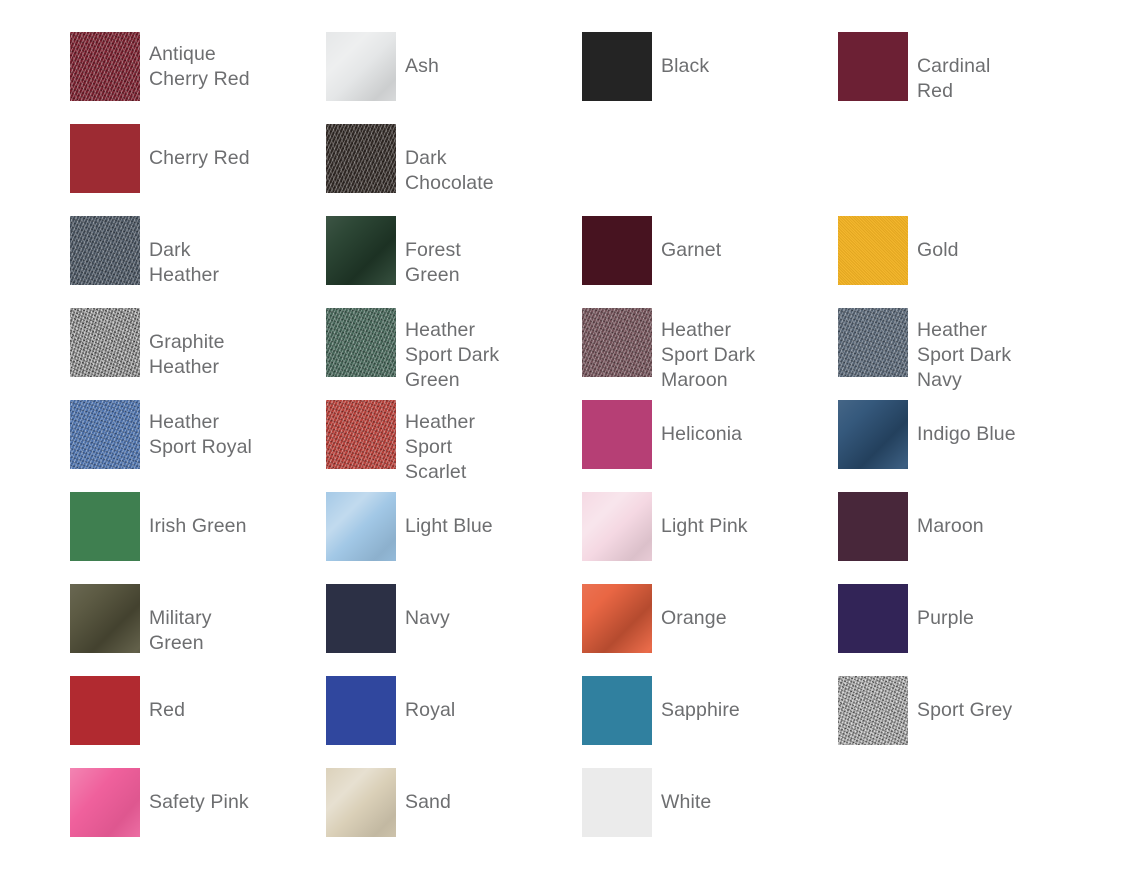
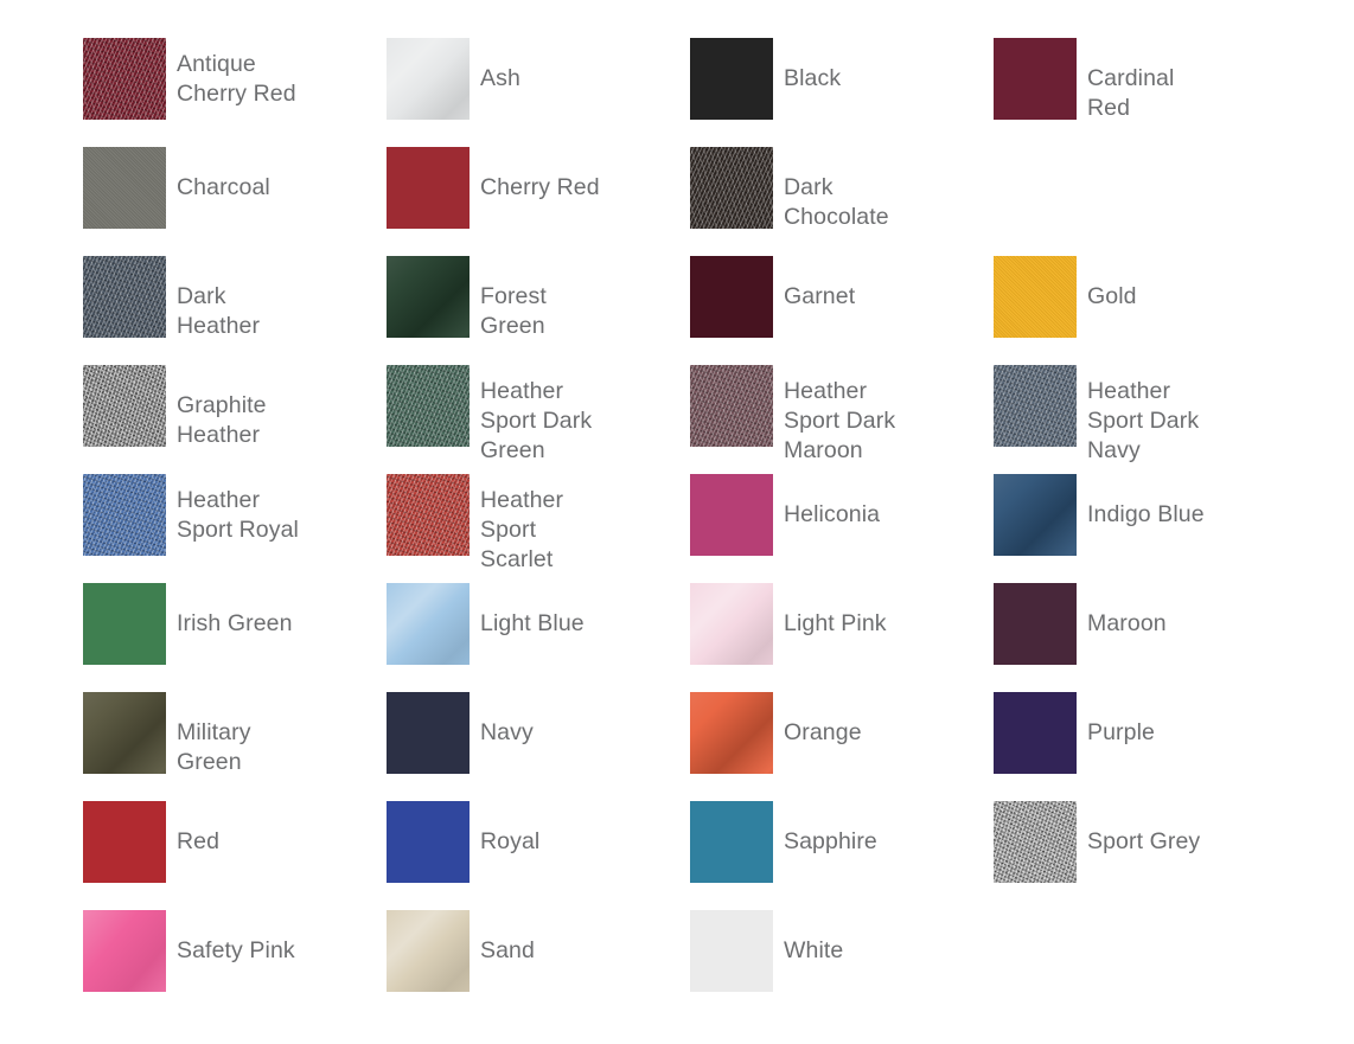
  Antique Cherry Red
  Ash
  Black
  Cardinal Red
+ Charcoal
  Cherry Red
  Dark Chocolate
  Dark Heather
  Forest Green
  Garnet
  Gold
  Graphite Heather
  Heather Sport Dark Green
  Heather Sport Dark Maroon
  Heather Sport Dark Navy
  Heather Sport Royal
  Heather Sport Scarlet
  Heliconia
  Indigo Blue
  Irish Green
  Light Blue
  Light Pink
  Maroon
  Military Green
  Navy
  Orange
  Purple
  Red
  Royal
  Sapphire
  Sport Grey
  Safety Pink
  Sand
  White
